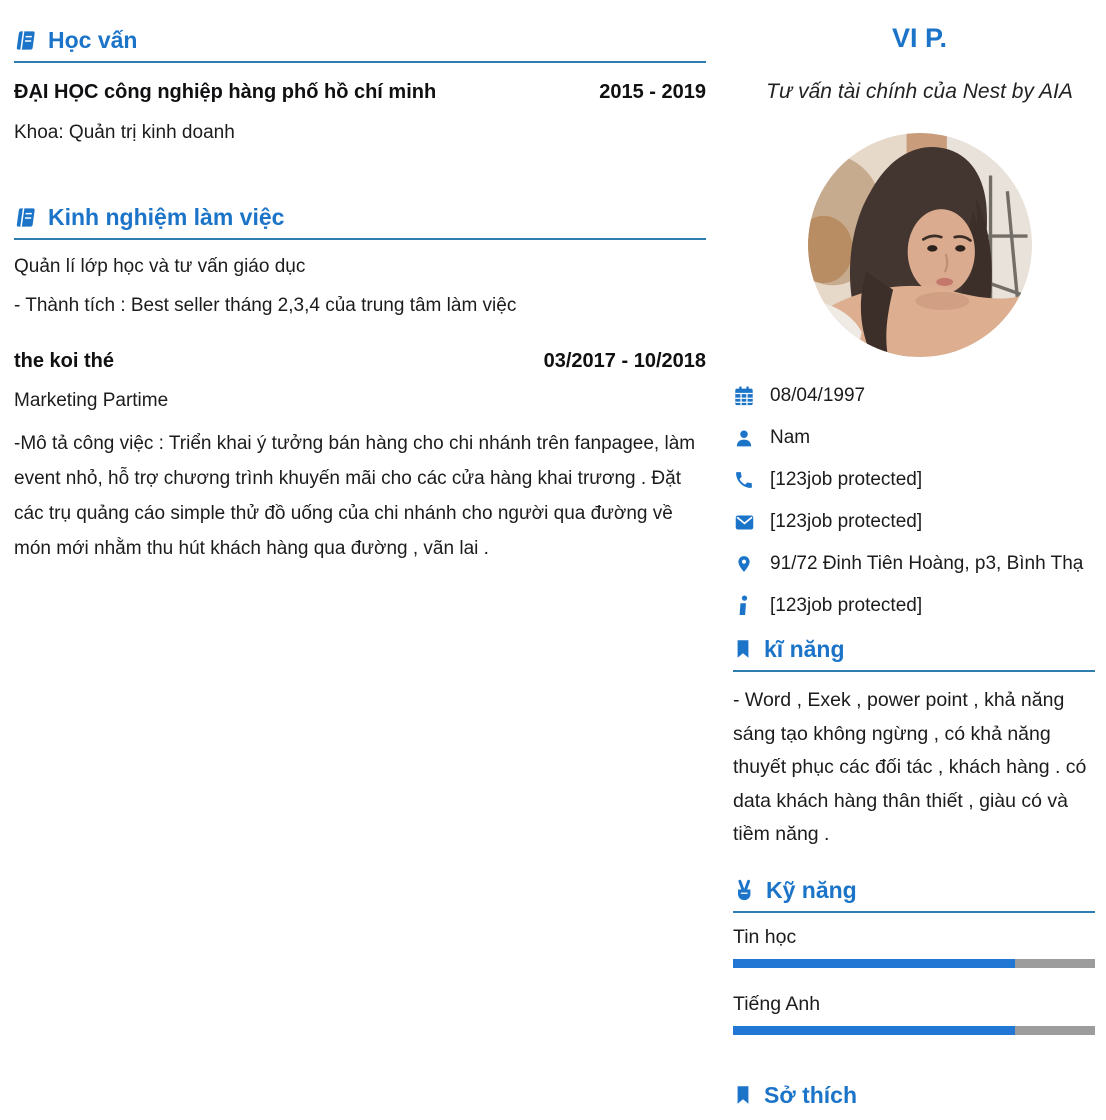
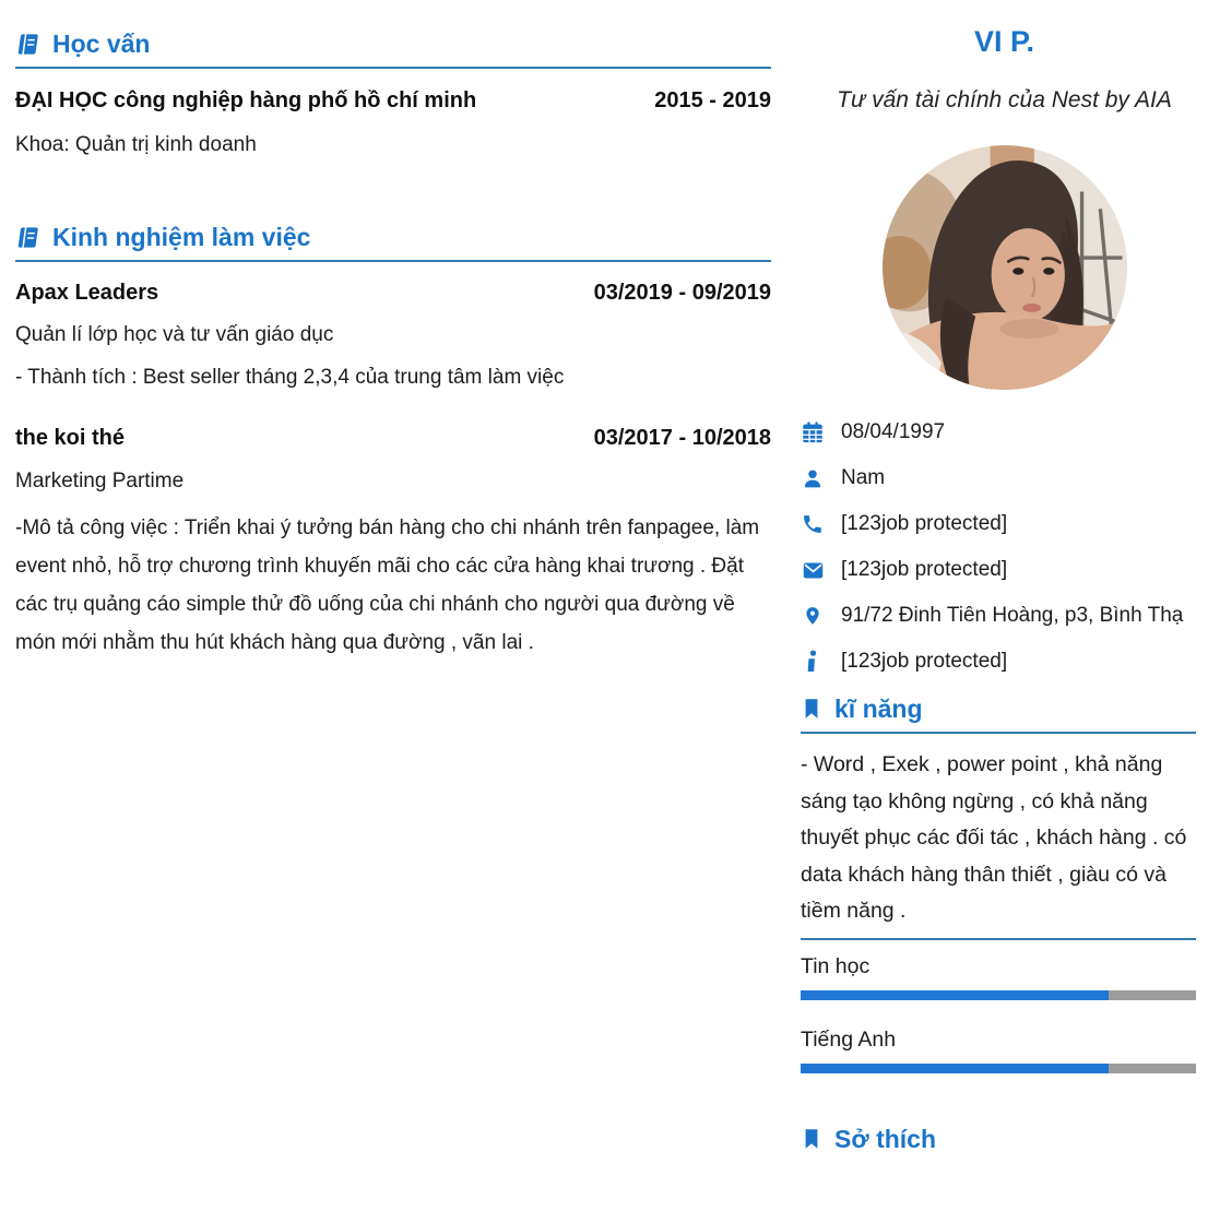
  Học vấn
  ĐẠI HỌC công nghiệp hàng phố hồ chí minh
  2015 - 2019
  Khoa: Quản trị kinh doanh
  Kinh nghiệm làm việc
+ Apax Leaders
+ 03/2019 - 09/2019
  Quản lí lớp học và tư vấn giáo dục
  - Thành tích : Best seller tháng 2,3,4 của trung tâm làm việc
  the koi thé
  03/2017 - 10/2018
  Marketing Partime
  -Mô tả công việc : Triển khai ý tưởng bán hàng cho chi nhánh trên fanpagee, làm event nhỏ, hỗ trợ chương trình khuyến mãi cho các cửa hàng khai trương . Đặt các trụ quảng cáo simple thử đồ uống của chi nhánh cho người qua đường về món mới nhằm thu hút khách hàng qua đường , vãn lai .
  VI P.
  Tư vấn tài chính của Nest by AIA
  08/04/1997
  Nam
  [123job protected]
  [123job protected]
  91/72 Đinh Tiên Hoàng, p3, Bình Thạ
  [123job protected]
  kĩ năng
  - Word , Exek , power point , khả năng sáng tạo không ngừng , có khả năng thuyết phục các đối tác , khách hàng . có data khách hàng thân thiết , giàu có và tiềm năng .
- Kỹ năng
  Tin học
  Tiếng Anh
  Sở thích
